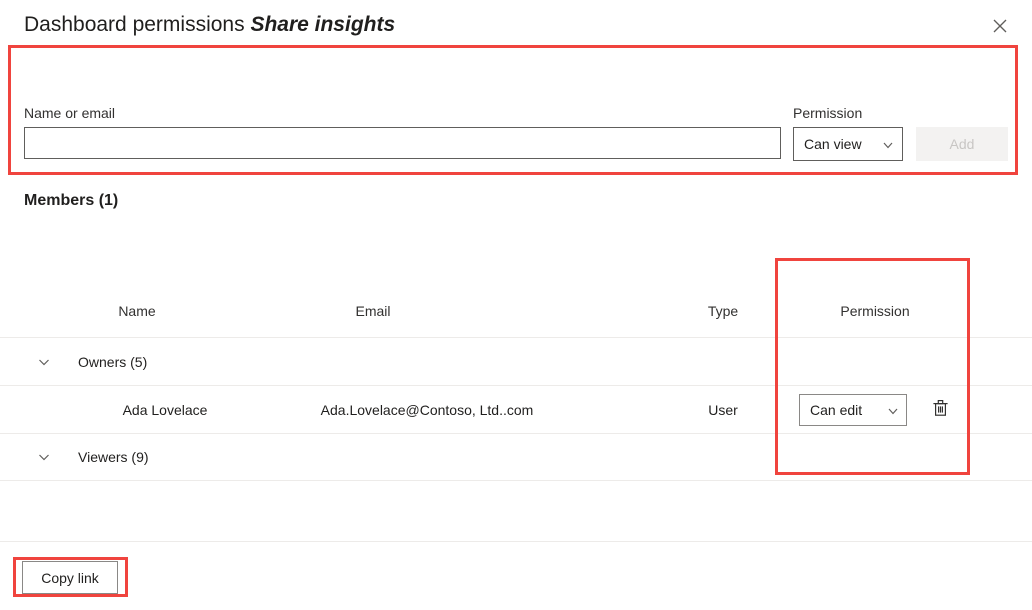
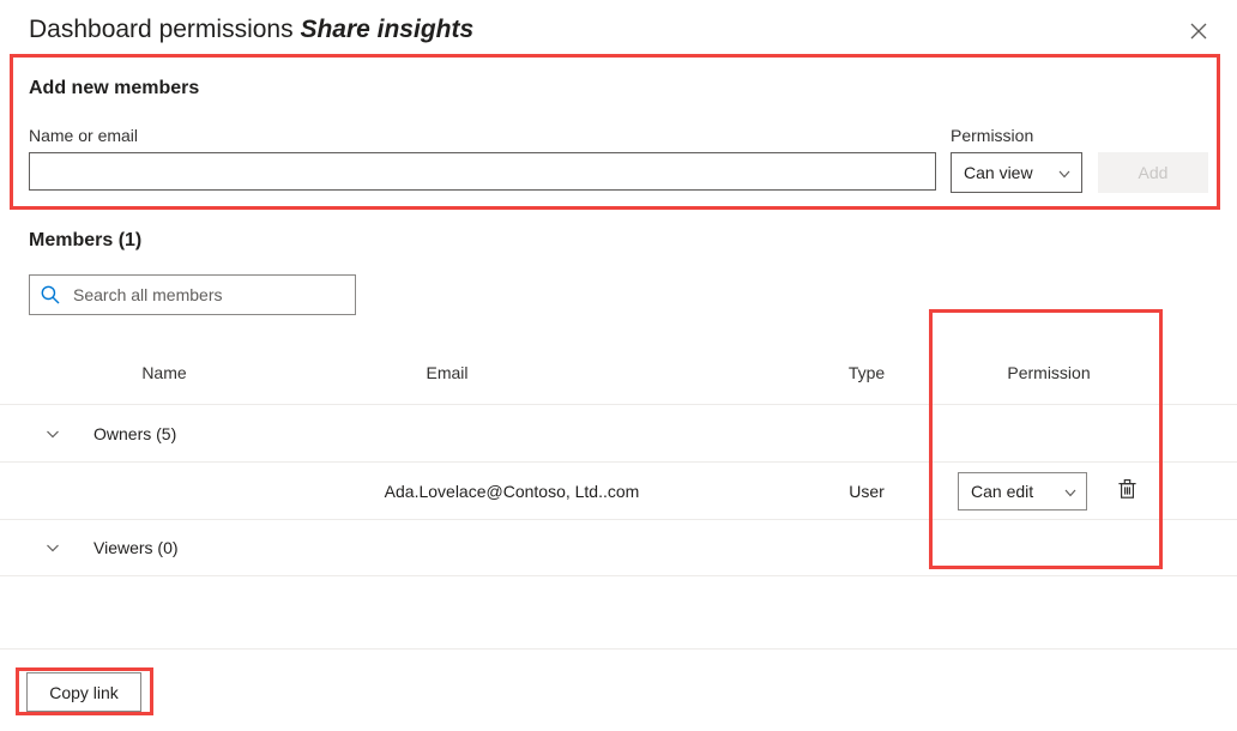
  Dashboard permissions Share insights
+ Add new members
  Name or email
  Permission
  Can view
  Add
  Members (1)
+ Search all members
  Name
  Email
  Type
  Permission
  Owners (5)
- Ada Lovelace
  Ada.Lovelace@Contoso, Ltd..com
  User
  Can edit
- Viewers (9)
+ Viewers (0)
  Copy link
